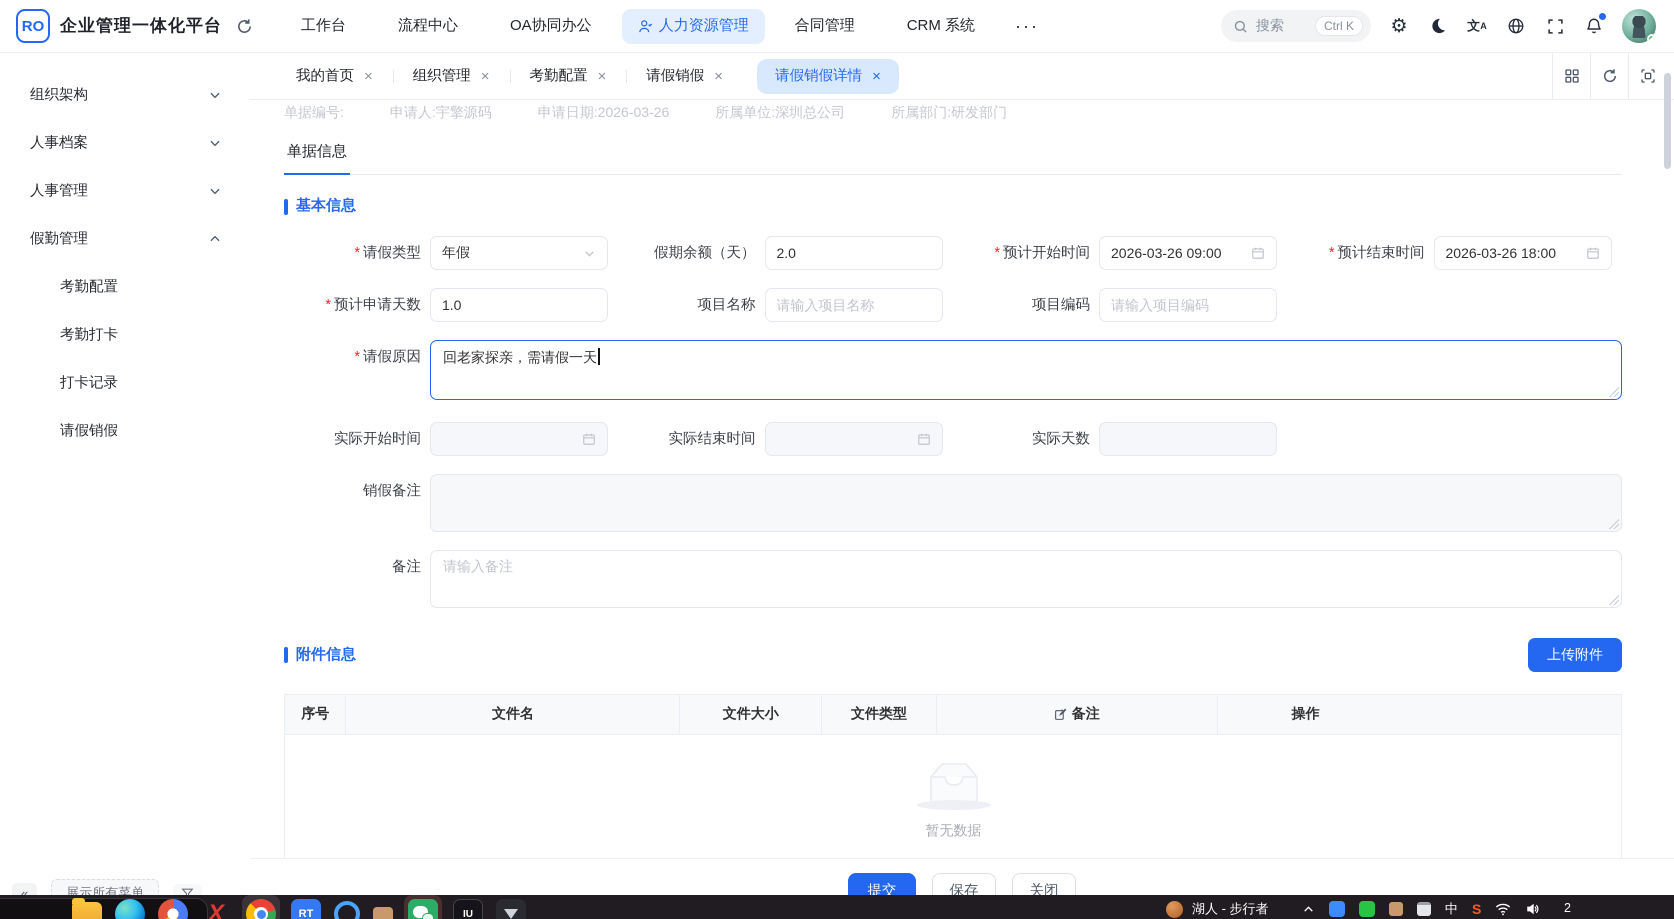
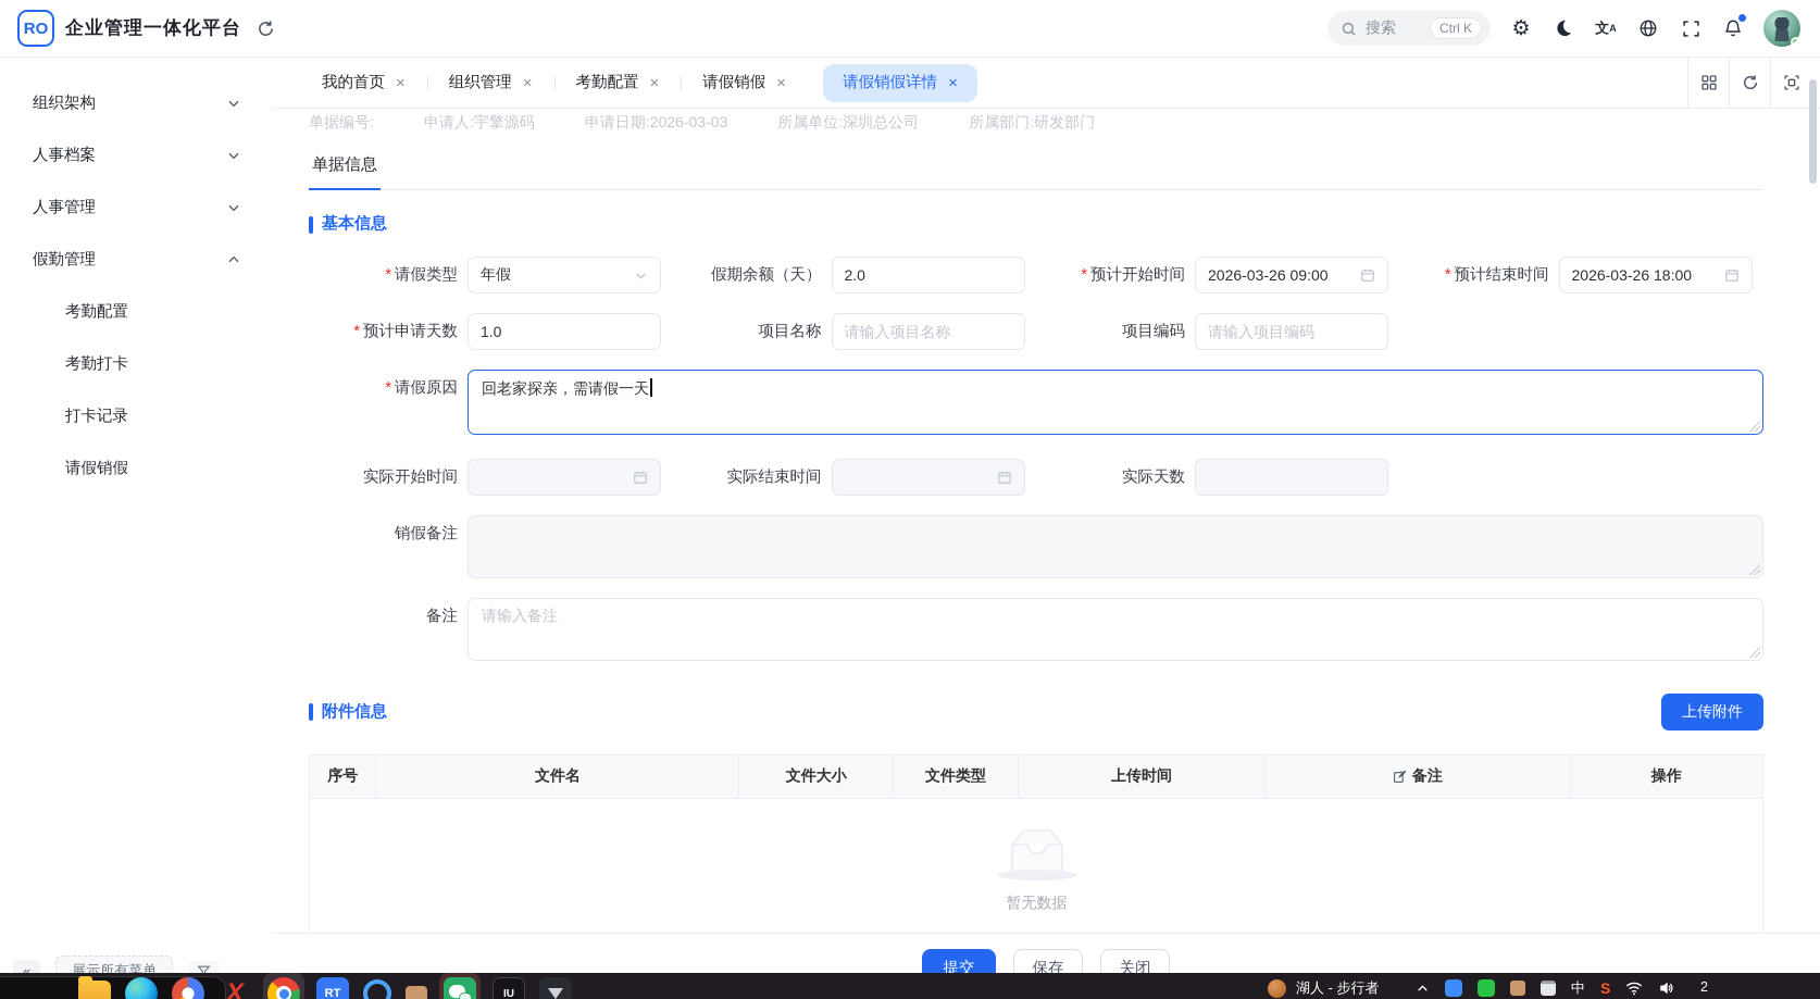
  RO
  企业管理一体化平台
- 工作台
- 流程中心
- OA协同办公
- 人力资源管理
- 合同管理
- CRM 系统
- ···
  搜索
  Ctrl K
  ⚙
  文
  A
  组织架构
  人事档案
  人事管理
  假勤管理
  考勤配置
  考勤打卡
  打卡记录
  请假销假
  «
  展示所有菜单
  我的首页
  ×
  组织管理
  ×
  考勤配置
  ×
  请假销假
  ×
  请假销假详情
  ×
  单据编号:
  申请人:宇擎源码
- 申请日期:2026-03-26
+ 申请日期:2026-03-03
  所属单位:深圳总公司
  所属部门:研发部门
  单据信息
  基本信息
  请假类型
  年假
  假期余额（天）
  2.0
  预计开始时间
  2026-03-26 09:00
  预计结束时间
  2026-03-26 18:00
  预计申请天数
  1.0
  项目名称
  请输入项目名称
  项目编码
  请输入项目编码
  请假原因
  回老家探亲，需请假一天
  实际开始时间
  实际结束时间
  实际天数
  销假备注
  备注
  请输入备注
  附件信息
  上传附件
  序号
  文件名
  文件大小
  文件类型
+ 上传时间
  备注
  操作
  暂无数据
  提交
  保存
  关闭
  X
  RT
  IU
  湖人 - 步行者
  中
  S
  2
